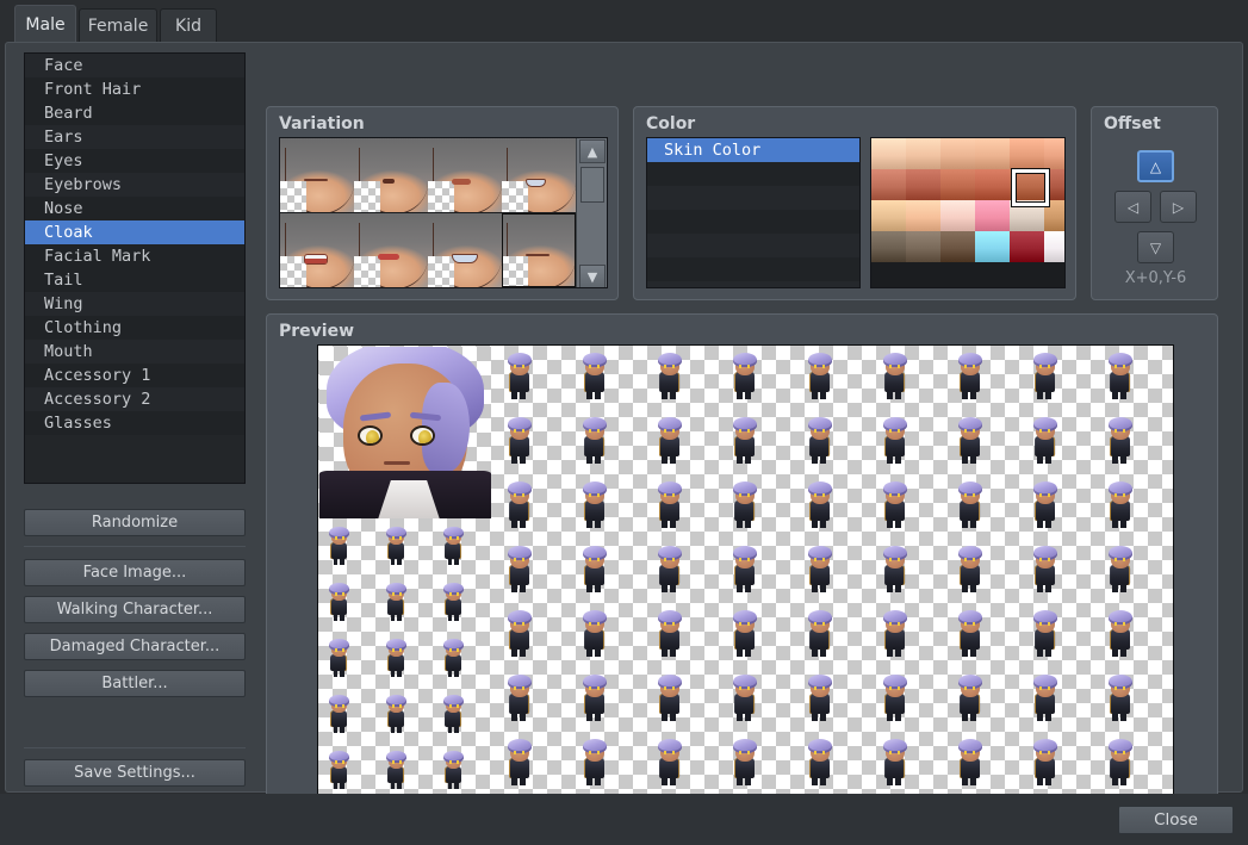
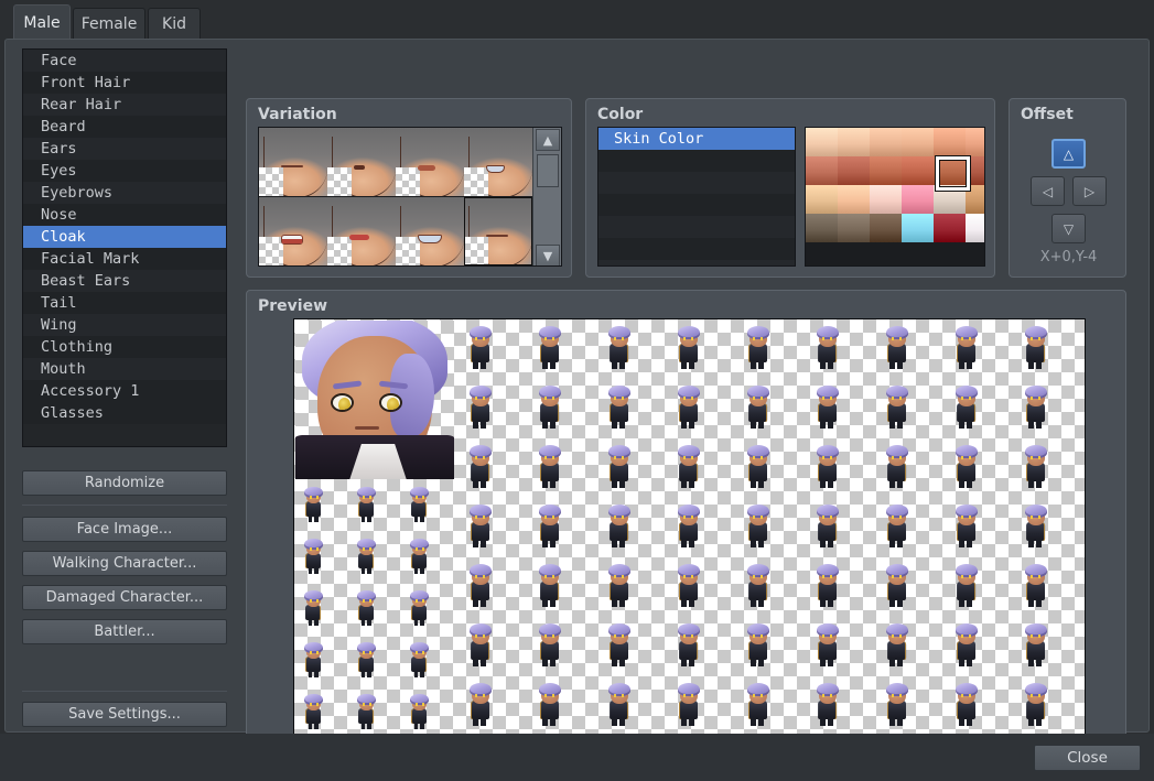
  Male
  Female
  Kid
  Face
  Front Hair
+ Rear Hair
  Beard
  Ears
  Eyes
  Eyebrows
  Nose
  Cloak
  Facial Mark
+ Beast Ears
  Tail
  Wing
  Clothing
  Mouth
  Accessory 1
- Accessory 2
  Glasses
  Randomize
  Face Image...
  Walking Character...
  Damaged Character...
  Battler...
  Save Settings...
  Variation
  ▲
  ▼
  Color
  Skin Color
  Offset
  △
  ◁
  ▷
  ▽
- X+0,Y-6
+ X+0,Y-4
  Preview
  Close
